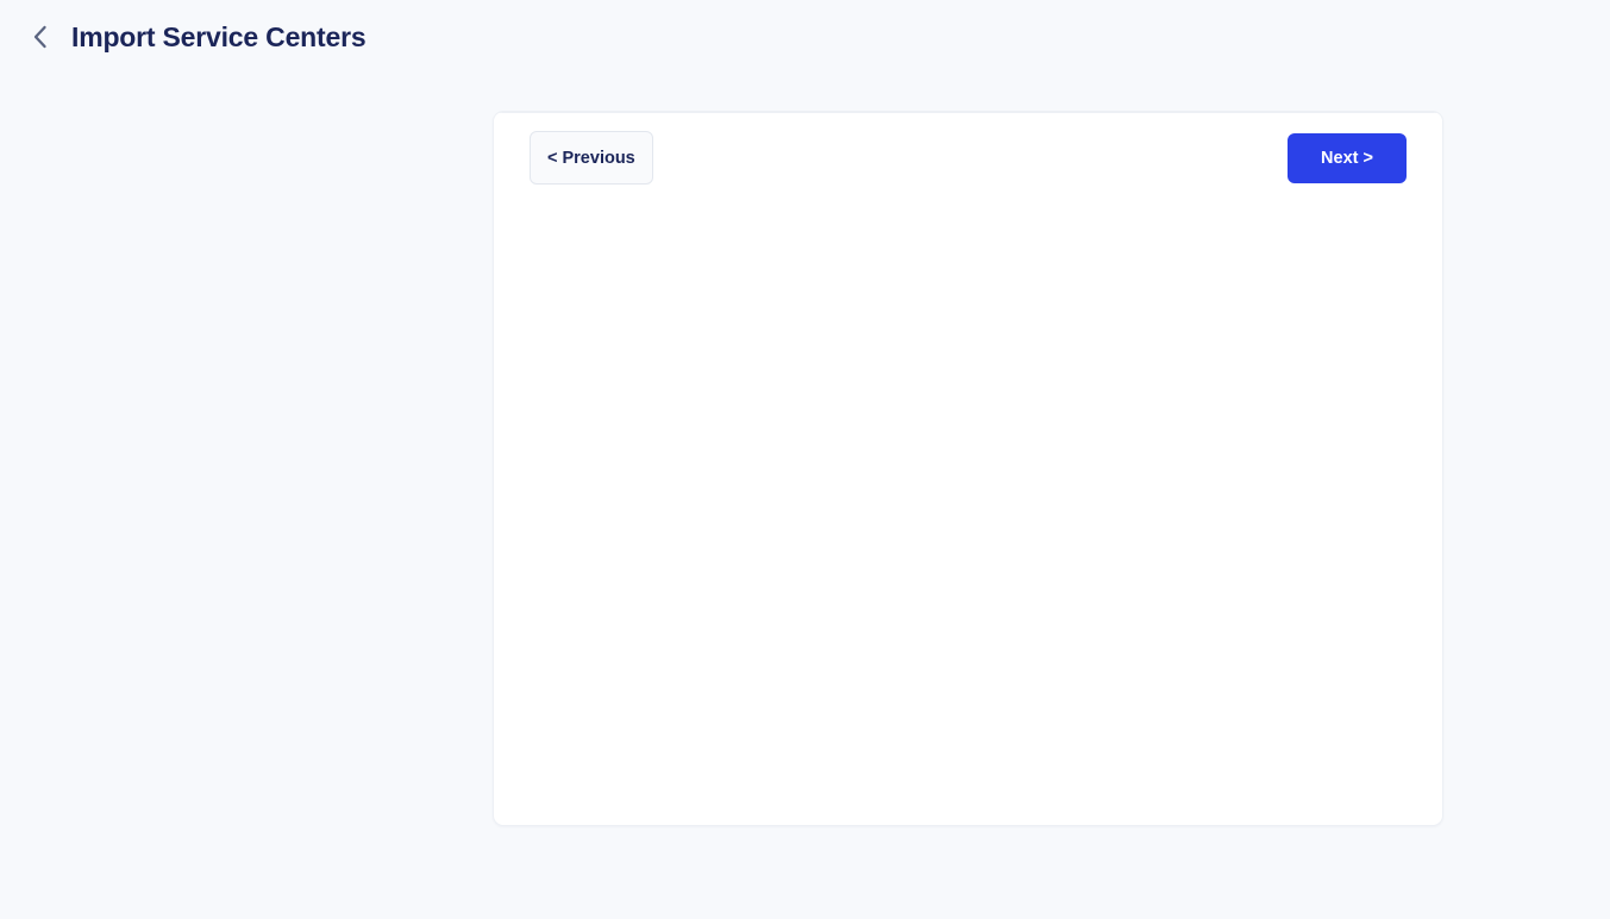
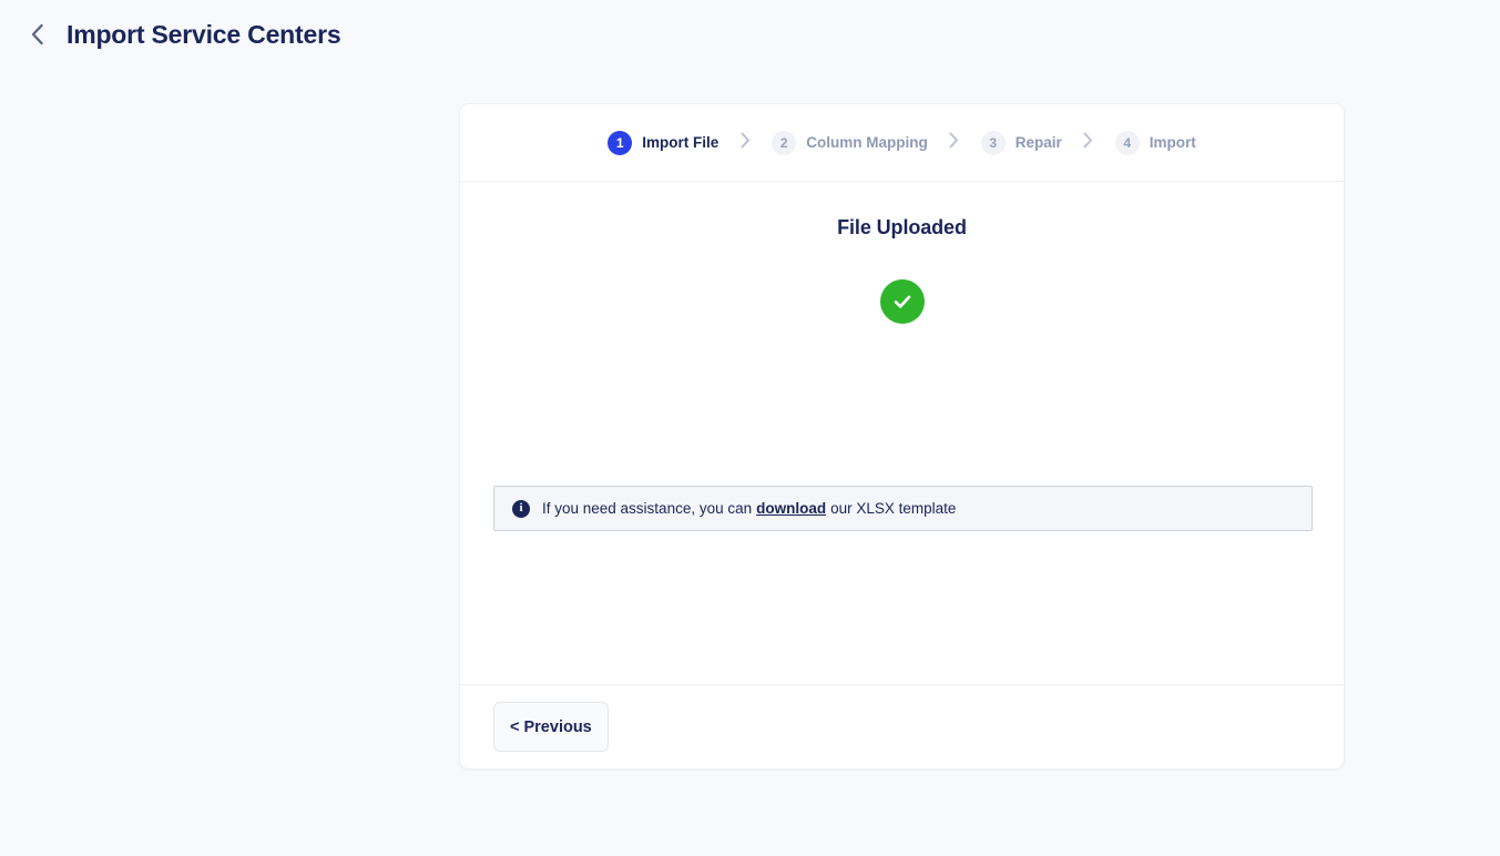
  Import Service Centers
+ 1
+ Import File
+ 2
+ Column Mapping
+ 3
+ Repair
+ 4
+ Import
+ File Uploaded
+ i
+ If you need assistance, you can
+ download
+ our XLSX template
  < Previous
- Next >
